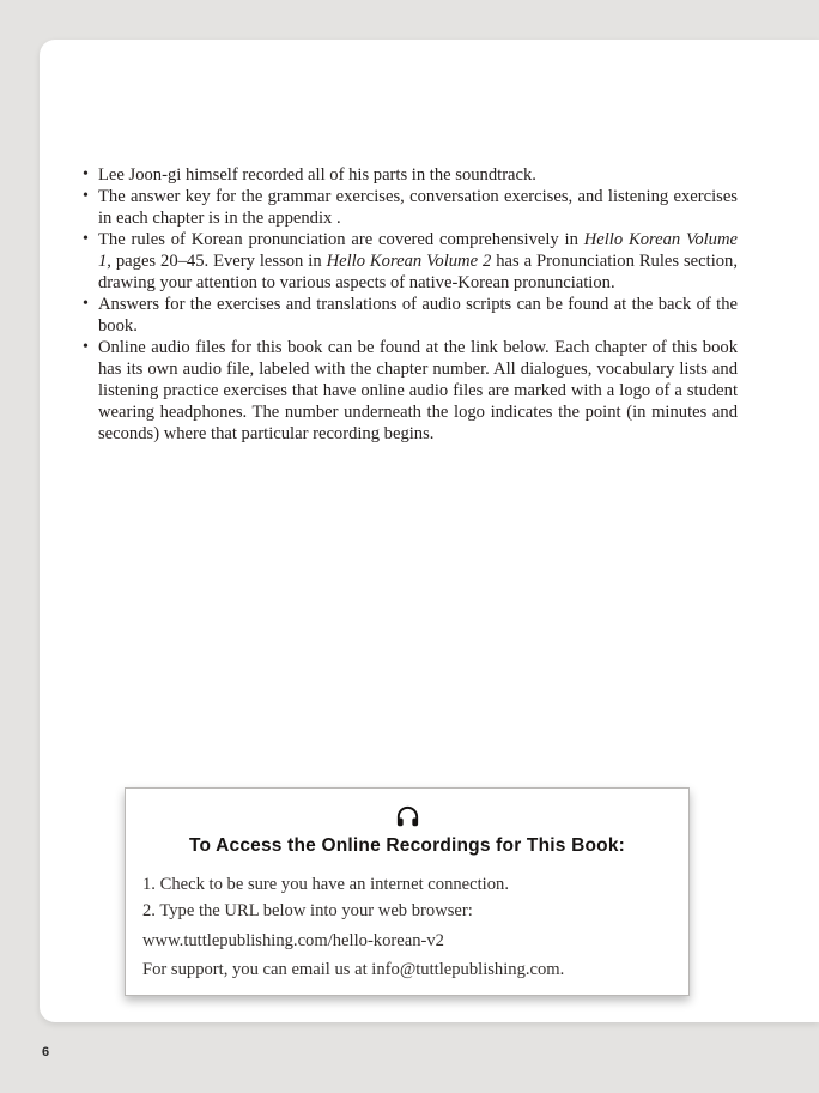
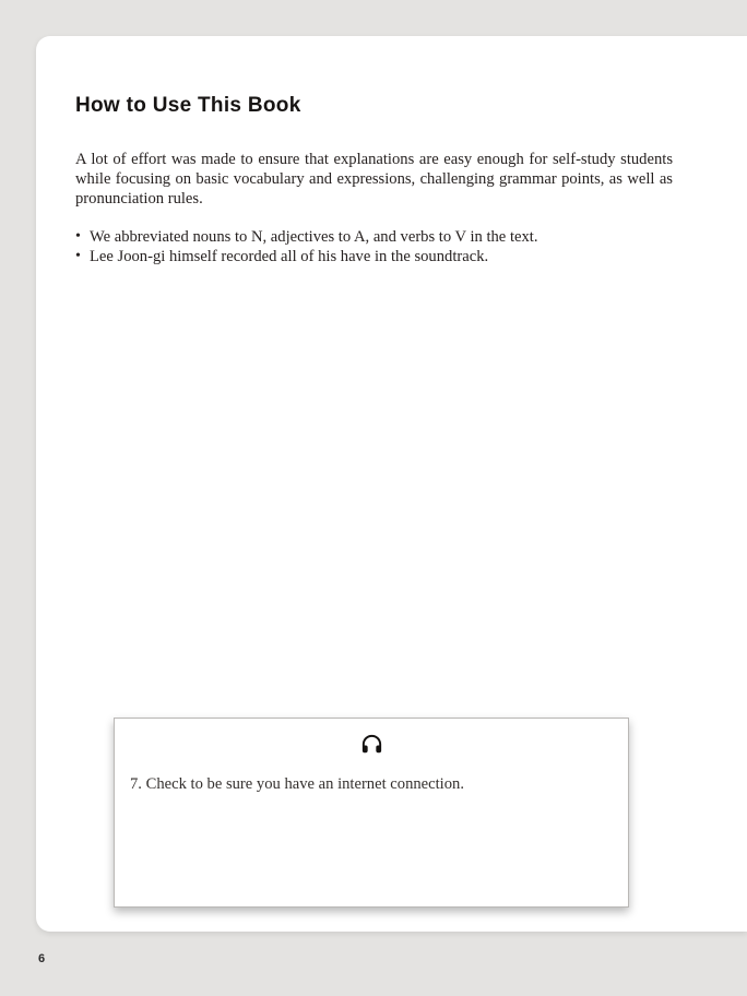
+ How to Use This Book
+ A lot of effort was made to ensure that explanations are easy enough for self-study students while focusing on basic vocabulary and expressions, challenging grammar points, as well as pronunciation rules.
+ We abbreviated nouns to N, adjectives to A, and verbs to V in the text.
- Lee Joon-gi himself recorded all of his parts in the soundtrack.
+ Lee Joon-gi himself recorded all of his have in the soundtrack.
- The answer key for the grammar exercises, conversation exercises, and listening exercises in each chapter is in the appendix .
- The rules of Korean pronunciation are covered comprehensively in Hello Korean Volume 1, pages 20–45. Every lesson in Hello Korean Volume 2 has a Pronunciation Rules section, drawing your attention to various aspects of native-Korean pronunciation.
- Answers for the exercises and translations of audio scripts can be found at the back of the book.
- Online audio files for this book can be found at the link below. Each chapter of this book has its own audio file, labeled with the chapter number. All dialogues, vocabulary lists and listening practice exercises that have online audio files are marked with a logo of a student wearing headphones. The number underneath the logo indicates the point (in minutes and seconds) where that particular recording begins.
- To Access the Online Recordings for This Book:
- 1. Check to be sure you have an internet connection.
+ 7. Check to be sure you have an internet connection.
- 2. Type the URL below into your web browser:
- www.tuttlepublishing.com/hello-korean-v2
- For support, you can email us at info@tuttlepublishing.com.
  6
